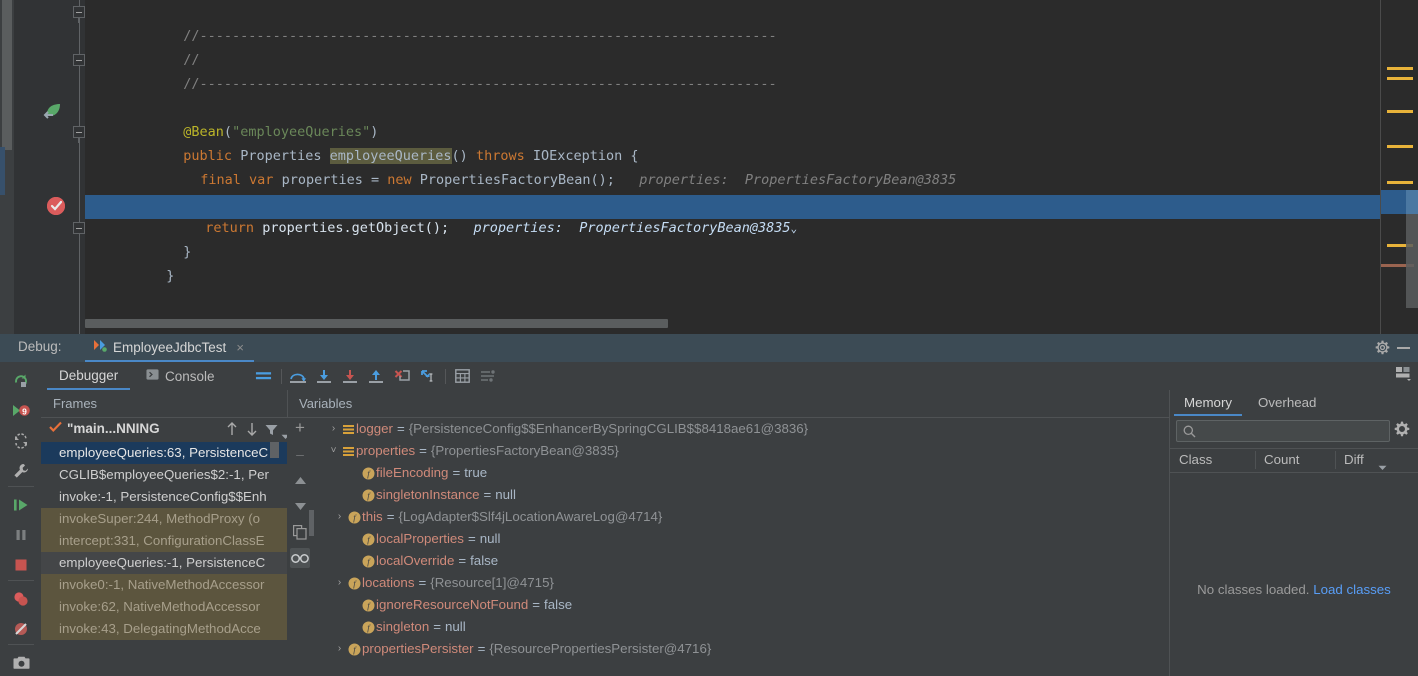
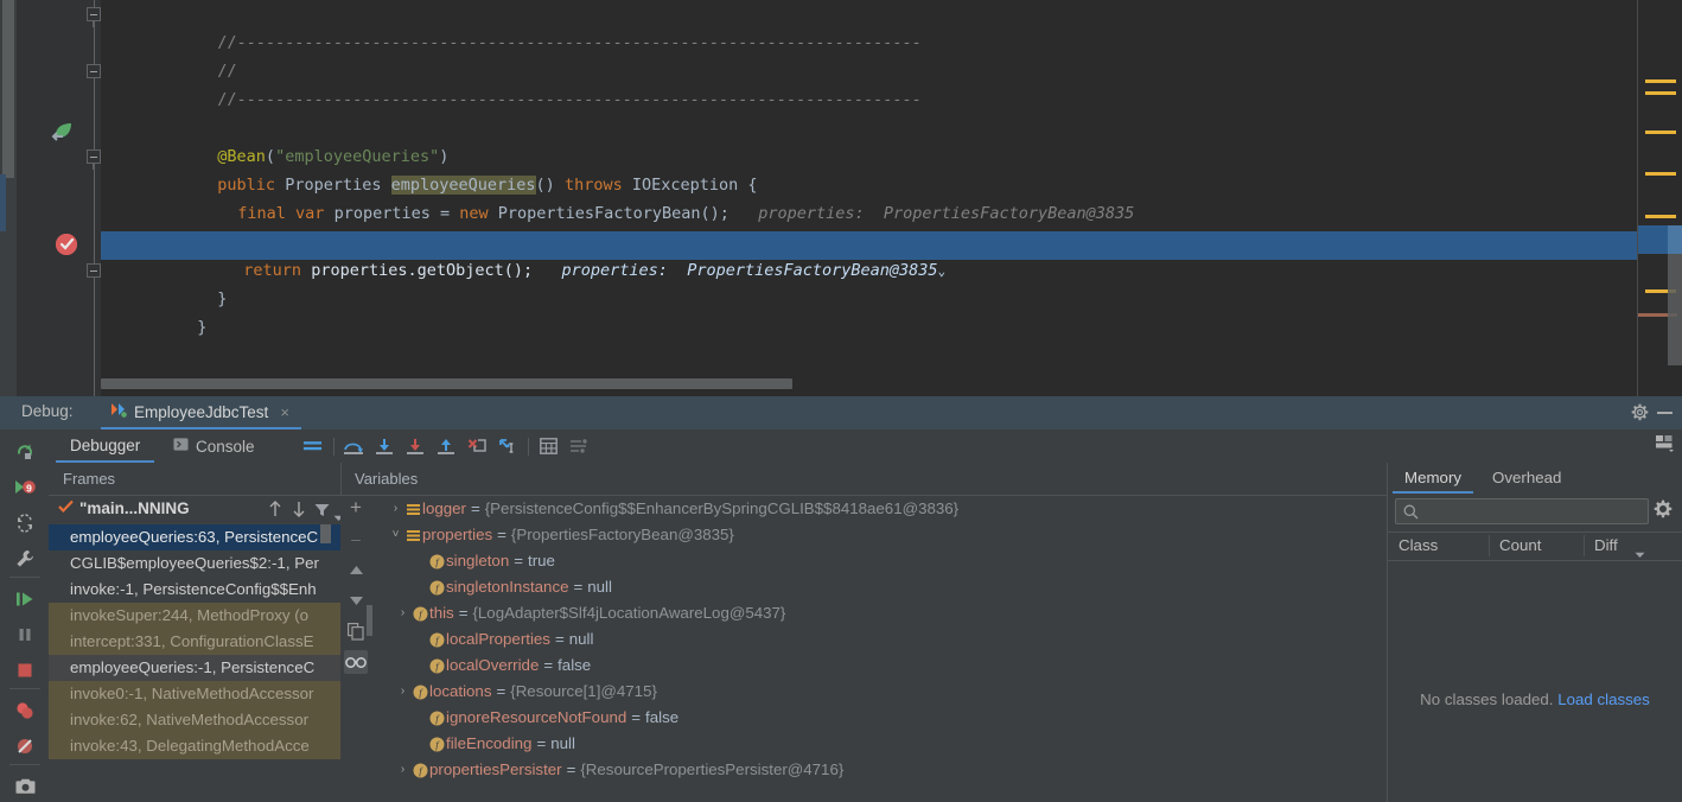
  //-----------------------------------------------------------------------
  //
  //-----------------------------------------------------------------------
  @Bean("employeeQueries")
  public Properties employeeQueries() throws IOException {
  final var properties = new PropertiesFactoryBean(); properties: PropertiesFactoryBean@3835
  return properties.getObject(); properties: PropertiesFactoryBean@3835⌄
  }
  }
  Debug:
  EmployeeJdbcTest
  ×
  9
  Debugger
  Console
  Frames
  Variables
  "main...NNING
  employeeQueries:63, PersistenceC
  CGLIB$employeeQueries$2:-1, Per
  invoke:-1, PersistenceConfig$$Enh
  invokeSuper:244, MethodProxy (o
  intercept:331, ConfigurationClassE
  employeeQueries:-1, PersistenceC
  invoke0:-1, NativeMethodAccessor
  invoke:62, NativeMethodAccessor
  invoke:43, DelegatingMethodAcce
  +
  –
  ›
  logger
  =
  {PersistenceConfig$$EnhancerBySpringCGLIB$$8418ae61@3836}
  ˅
  properties
  =
  {PropertiesFactoryBean@3835}
  f
- fileEncoding
+ singleton
  =
  true
  f
  singletonInstance
  =
  null
  ›
  f
  this
  =
- {LogAdapter$Slf4jLocationAwareLog@4714}
+ {LogAdapter$Slf4jLocationAwareLog@5437}
  f
  localProperties
  =
  null
  f
  localOverride
  =
  false
  ›
  f
  locations
  =
  {Resource[1]@4715}
  f
  ignoreResourceNotFound
  =
  false
  f
- singleton
+ fileEncoding
  =
  null
  ›
  f
  propertiesPersister
  =
  {ResourcePropertiesPersister@4716}
  Memory
  Overhead
  Class
  Count
  Diff
  No classes loaded. Load classes
